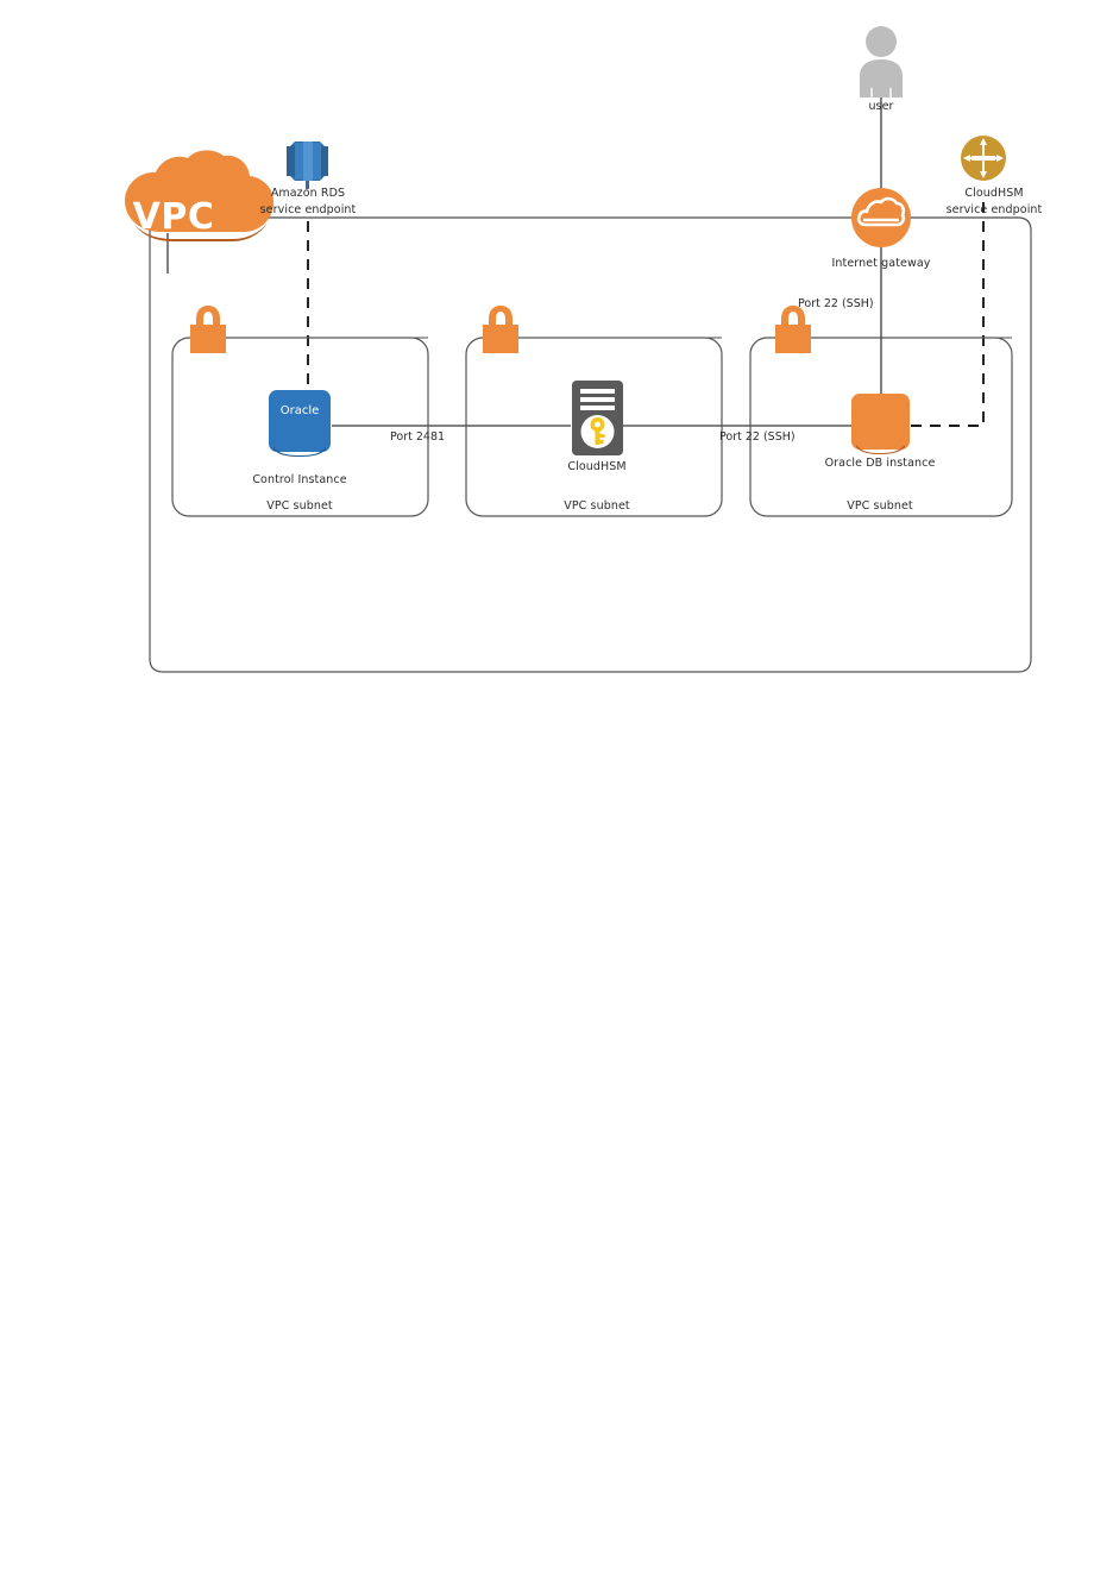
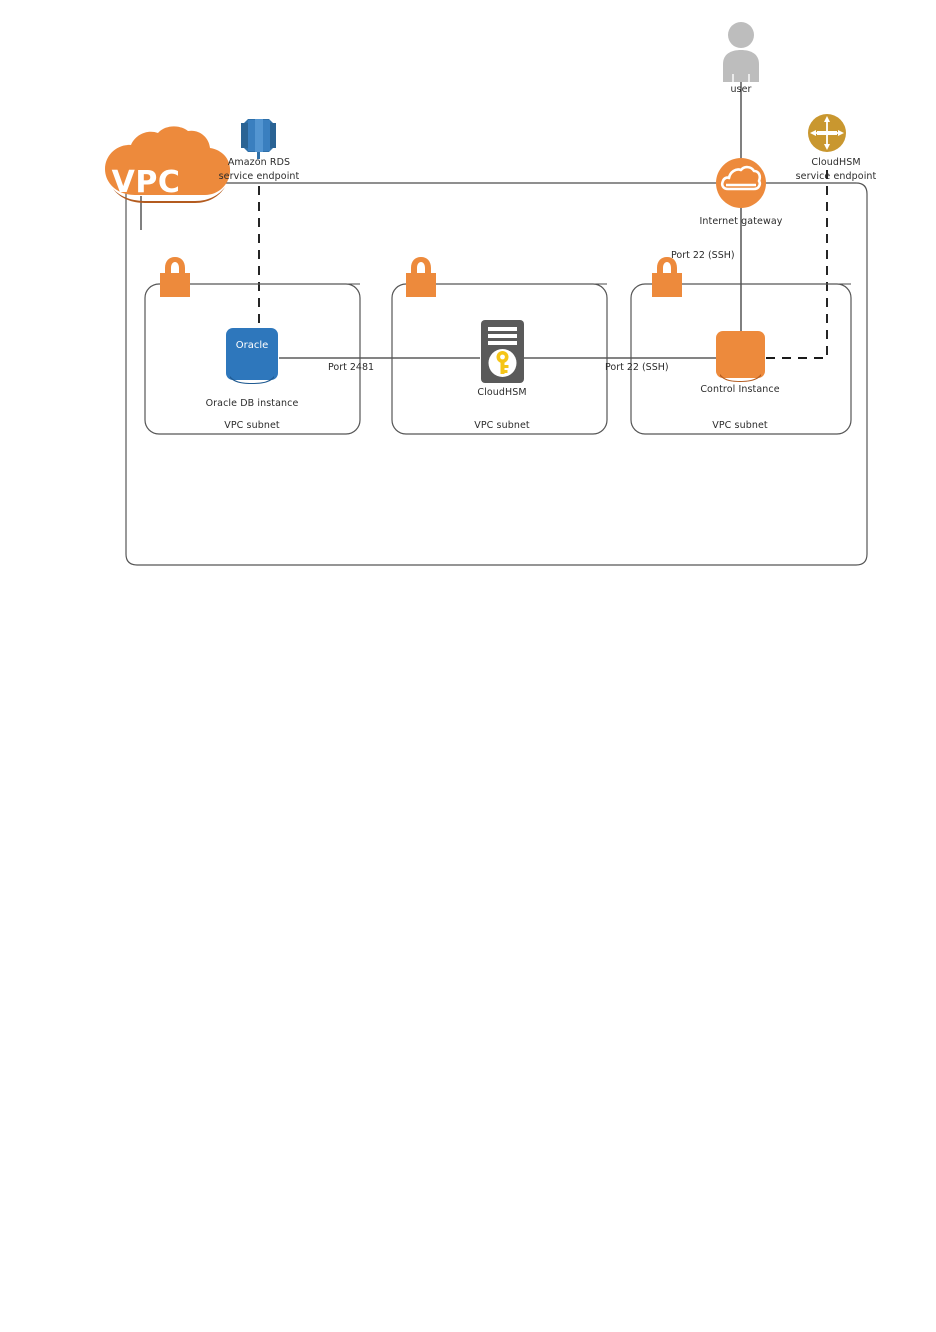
  user
  VPC
  Amazon RDS
  service endpoint
  Internet gateway
  CloudHSM
  service endpoint
  Oracle
- Control Instance
+ Oracle DB instance
  VPC subnet
  CloudHSM
  VPC subnet
- Oracle DB instance
+ Control Instance
  VPC subnet
  Port 2481
  Port 22 (SSH)
  Port 22 (SSH)
